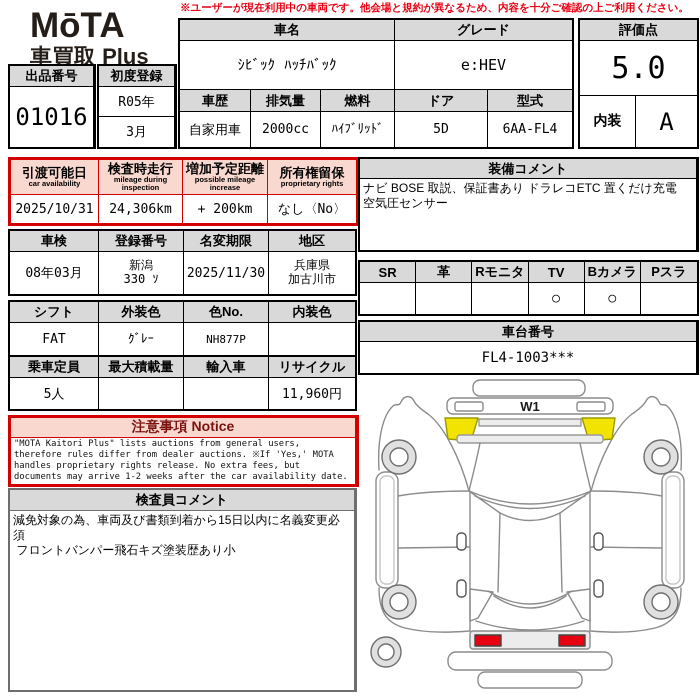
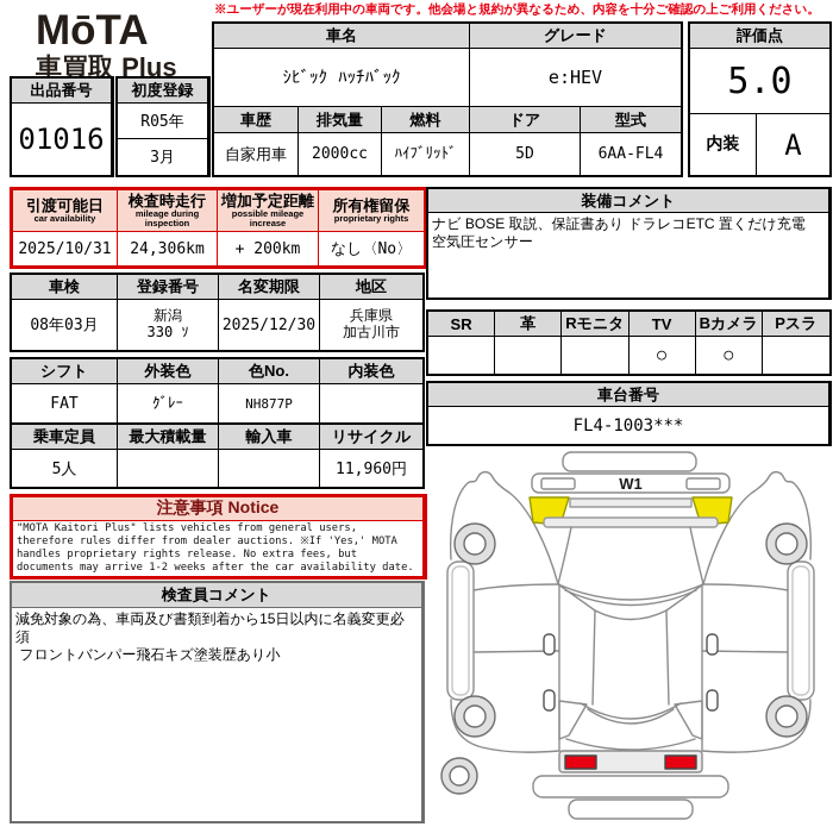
  ※ユーザーが現在利用中の車両です。他会場と規約が異なるため、内容を十分ご確認の上ご利用ください。
  MōTA
  車買取 Plus
  出品番号
  01016
  初度登録
  R05年
  3月
  車名
  グレード
  ｼﾋﾞｯｸ ﾊｯﾁﾊﾞｯｸ
  e:HEV
  車歴
  排気量
  燃料
  ドア
  型式
  自家用車
  2000cc
  ﾊｲﾌﾞﾘｯﾄﾞ
  5D
  6AA-FL4
  評価点
  5.0
  内装
  A
  引渡可能日
  car availability
  検査時走行
  mileage during
  inspection
  増加予定距離
  possible mileage
  increase
  所有権留保
  proprietary rights
  2025/10/31
  24,306km
  + 200km
  なし〈No〉
  装備コメント
  ナビ BOSE 取説、保証書あり ドラレコETC 置くだけ充電
  空気圧センサー
  車検
  登録番号
  名変期限
  地区
  08年03月
  新潟
  330 ｿ
- 2025/11/30
+ 2025/12/30
  兵庫県
  加古川市
  SR
  革
  Rモニタ
  TV
  Bカメラ
  Pスラ
  ○
  ○
  シフト
  外装色
  色No.
  内装色
  FAT
  ｸﾞﾚｰ
  NH877P
  乗車定員
  最大積載量
  輸入車
  リサイクル
  5人
  11,960円
  車台番号
  FL4-1003***
  注意事項 Notice
- "MOTA Kaitori Plus" lists auctions from general users, therefore rules differ from dealer auctions. ※If 'Yes,' MOTA handles proprietary rights release. No extra fees, but documents may arrive 1-2 weeks after the car availability date.
+ "MOTA Kaitori Plus" lists vehicles from general users, therefore rules differ from dealer auctions. ※If 'Yes,' MOTA handles proprietary rights release. No extra fees, but documents may arrive 1-2 weeks after the car availability date.
  検査員コメント
  減免対象の為、車両及び書類到着から15日以内に名義変更必須
  フロントバンパー飛石キズ塗装歴あり小
  W1
